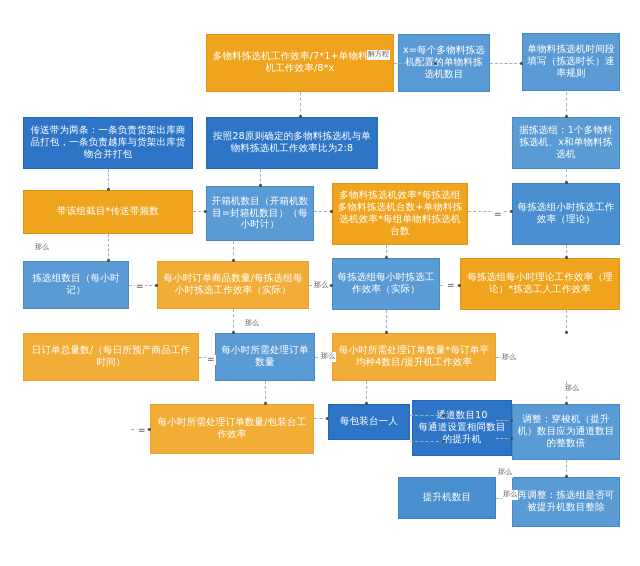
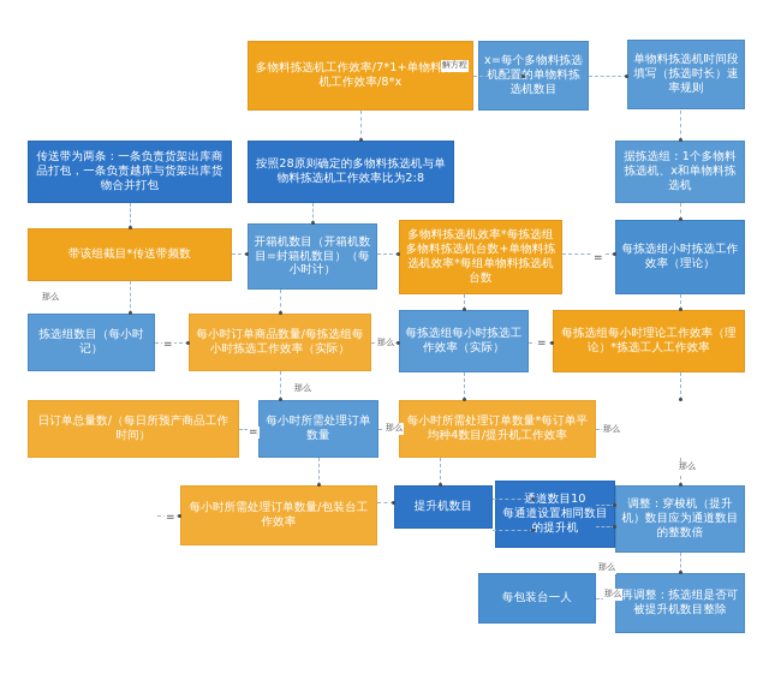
  多物料拣选机工作效率/7*1+单物料机工作效率/8*x
  x=每个多物料拣选机配置的单物料拣选机数目
  单物料拣选机时间段填写（拣选时长）速率规则
  传送带为两条：一条负责货架出库商品打包，一条负责越库与货架出库货物合并打包
  按照28原则确定的多物料拣选机与单物料拣选机工作效率比为2:8
  据拣选组：1个多物料拣选机、x和单物料拣选机
  带该组截目*传送带频数
  开箱机数目（开箱机数目=封箱机数目）（每小时计）
  多物料拣选机效率*每拣选组多物料拣选机台数+单物料拣选机效率*每组单物料拣选机台数
  每拣选组小时拣选工作效率（理论）
  拣选组数目（每小时记）
  每小时订单商品数量/每拣选组每小时拣选工作效率（实际）
  每拣选组每小时拣选工作效率（实际）
  每拣选组每小时理论工作效率（理论）*拣选工人工作效率
  日订单总量数/（每日所预产商品工作时间）
  每小时所需处理订单数量
  每小时所需处理订单数量*每订单平均种4数目/提升机工作效率
  每小时所需处理订单数量/包装台工作效率
- 每包装台一人
+ 提升机数目
  道数目10
  每通道设置相同数目的提升机
  调整：穿梭机（提升机）数目应为通道数目的整数倍
- 提升机数目
+ 每包装台一人
  再调整：拣选组是否可被提升机数目整除
  解方程
  那么
  =
  那么
  =
  =
  那么
  =
  那么
  那么
  =
  那么
  那么
  那么
